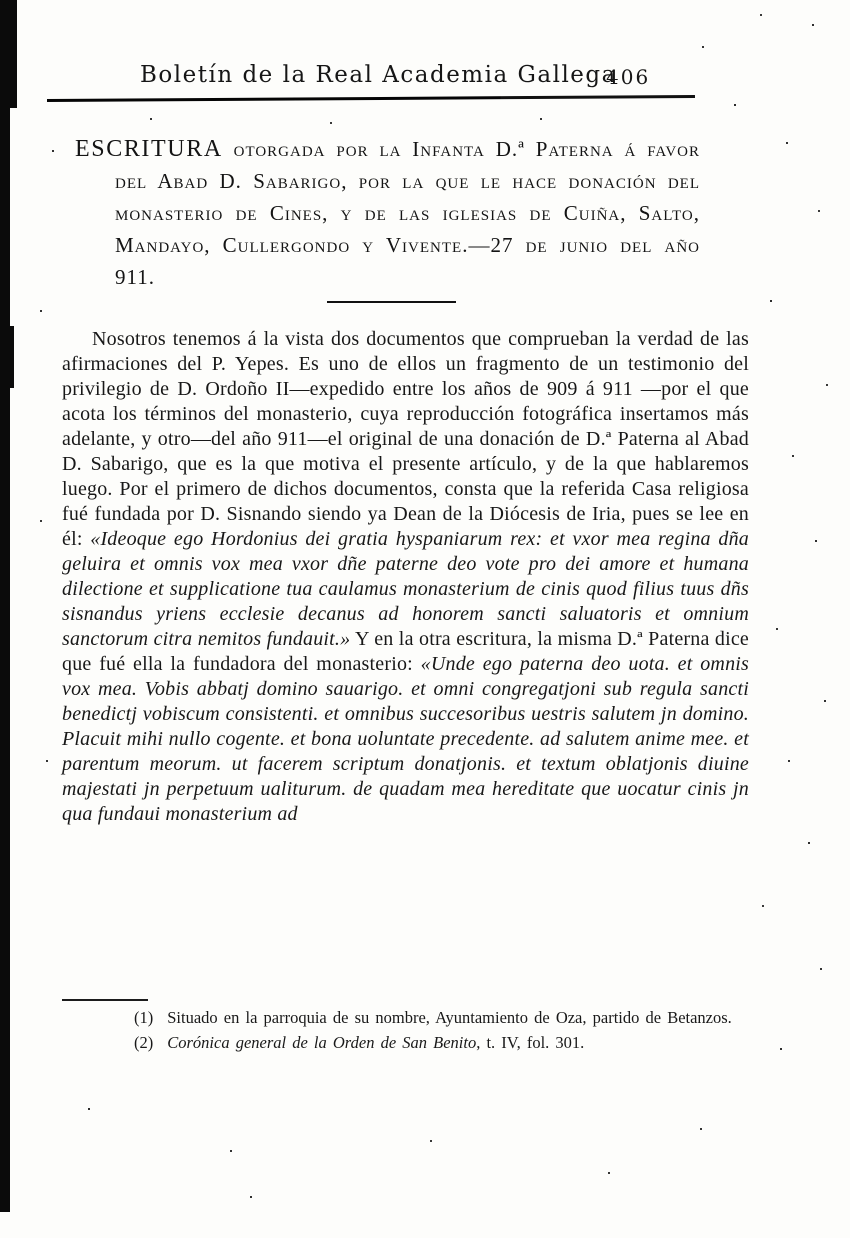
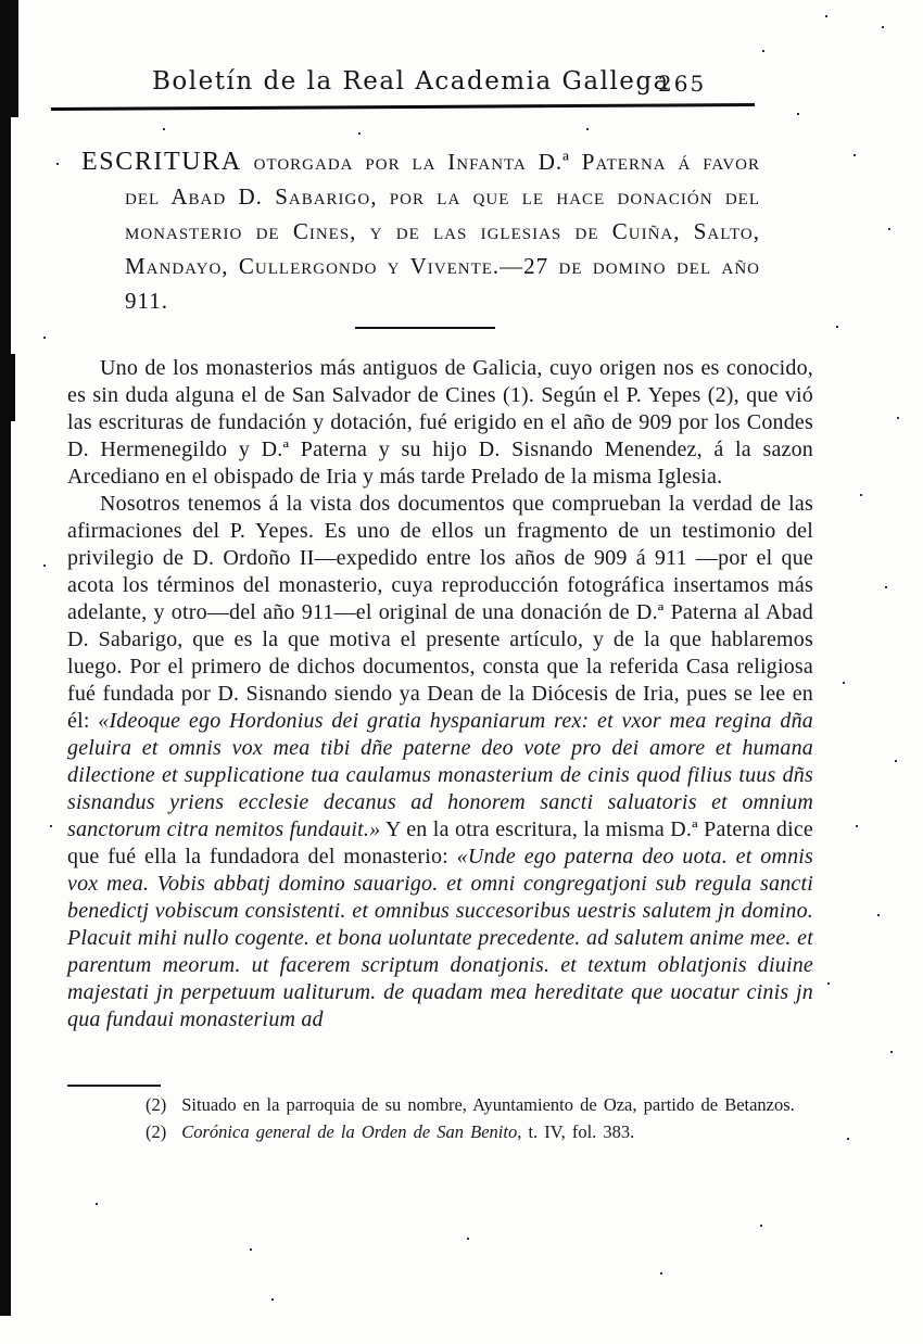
  Boletín de la Real Academia Gallega
- 406
+ 265
- ESCRITURA otorgada por la Infanta D.ª Paterna á favor del Abad D. Sabarigo, por la que le hace donación del monasterio de Cines, y de las iglesias de Cuiña, Salto, Mandayo, Cullergondo y Vivente.—27 de junio del año 911.
+ ESCRITURA otorgada por la Infanta D.ª Paterna á favor del Abad D. Sabarigo, por la que le hace donación del monasterio de Cines, y de las iglesias de Cuiña, Salto, Mandayo, Cullergondo y Vivente.—27 de domino del año 911.
+ Uno de los monasterios más antiguos de Galicia, cuyo origen nos es conocido, es sin duda alguna el de San Salvador de Cines (1). Según el P. Yepes (2), que vió las escrituras de fundación y dotación, fué erigido en el año de 909 por los Condes D. Hermenegildo y D.ª Paterna y su hijo D. Sisnando Menendez, á la sazon Arcediano en el obispado de Iria y más tarde Prelado de la misma Iglesia.
- Nosotros tenemos á la vista dos documentos que comprueban la verdad de las afirmaciones del P. Yepes. Es uno de ellos un fragmento de un testimonio del privilegio de D. Ordoño II—expedido entre los años de 909 á 911 —por el que acota los términos del monasterio, cuya reproducción fotográfica insertamos más adelante, y otro—del año 911—el original de una donación de D.ª Paterna al Abad D. Sabarigo, que es la que motiva el presente artículo, y de la que hablaremos luego. Por el primero de dichos documentos, consta que la referida Casa religiosa fué fundada por D. Sisnando siendo ya Dean de la Diócesis de Iria, pues se lee en él: «Ideoque ego Hordonius dei gratia hyspaniarum rex: et vxor mea regina dña geluira et omnis vox mea vxor dñe paterne deo vote pro dei amore et humana dilectione et supplicatione tua caulamus monasterium de cinis quod filius tuus dñs sisnandus yriens ecclesie decanus ad honorem sancti saluatoris et omnium sanctorum citra nemitos fundauit.» Y en la otra escritura, la misma D.ª Paterna dice que fué ella la fundadora del monasterio: «Unde ego paterna deo uota. et omnis vox mea. Vobis abbatj domino sauarigo. et omni congregatjoni sub regula sancti benedictj vobiscum consistenti. et omnibus succesoribus uestris salutem jn domino. Placuit mihi nullo cogente. et bona uoluntate precedente. ad salutem anime mee. et parentum meorum. ut facerem scriptum donatjonis. et textum oblatjonis diuine majestati jn perpetuum ualiturum. de quadam mea hereditate que uocatur cinis jn qua fundaui monasterium ad
+ Nosotros tenemos á la vista dos documentos que comprueban la verdad de las afirmaciones del P. Yepes. Es uno de ellos un fragmento de un testimonio del privilegio de D. Ordoño II—expedido entre los años de 909 á 911 —por el que acota los términos del monasterio, cuya reproducción fotográfica insertamos más adelante, y otro—del año 911—el original de una donación de D.ª Paterna al Abad D. Sabarigo, que es la que motiva el presente artículo, y de la que hablaremos luego. Por el primero de dichos documentos, consta que la referida Casa religiosa fué fundada por D. Sisnando siendo ya Dean de la Diócesis de Iria, pues se lee en él: «Ideoque ego Hordonius dei gratia hyspaniarum rex: et vxor mea regina dña geluira et omnis vox mea tibi dñe paterne deo vote pro dei amore et humana dilectione et supplicatione tua caulamus monasterium de cinis quod filius tuus dñs sisnandus yriens ecclesie decanus ad honorem sancti saluatoris et omnium sanctorum citra nemitos fundauit.» Y en la otra escritura, la misma D.ª Paterna dice que fué ella la fundadora del monasterio: «Unde ego paterna deo uota. et omnis vox mea. Vobis abbatj domino sauarigo. et omni congregatjoni sub regula sancti benedictj vobiscum consistenti. et omnibus succesoribus uestris salutem jn domino. Placuit mihi nullo cogente. et bona uoluntate precedente. ad salutem anime mee. et parentum meorum. ut facerem scriptum donatjonis. et textum oblatjonis diuine majestati jn perpetuum ualiturum. de quadam mea hereditate que uocatur cinis jn qua fundaui monasterium ad
- (1) Situado en la parroquia de su nombre, Ayuntamiento de Oza, partido de Betanzos.
+ (2) Situado en la parroquia de su nombre, Ayuntamiento de Oza, partido de Betanzos.
- (2) Corónica general de la Orden de San Benito, t. IV, fol. 301.
+ (2) Corónica general de la Orden de San Benito, t. IV, fol. 383.
